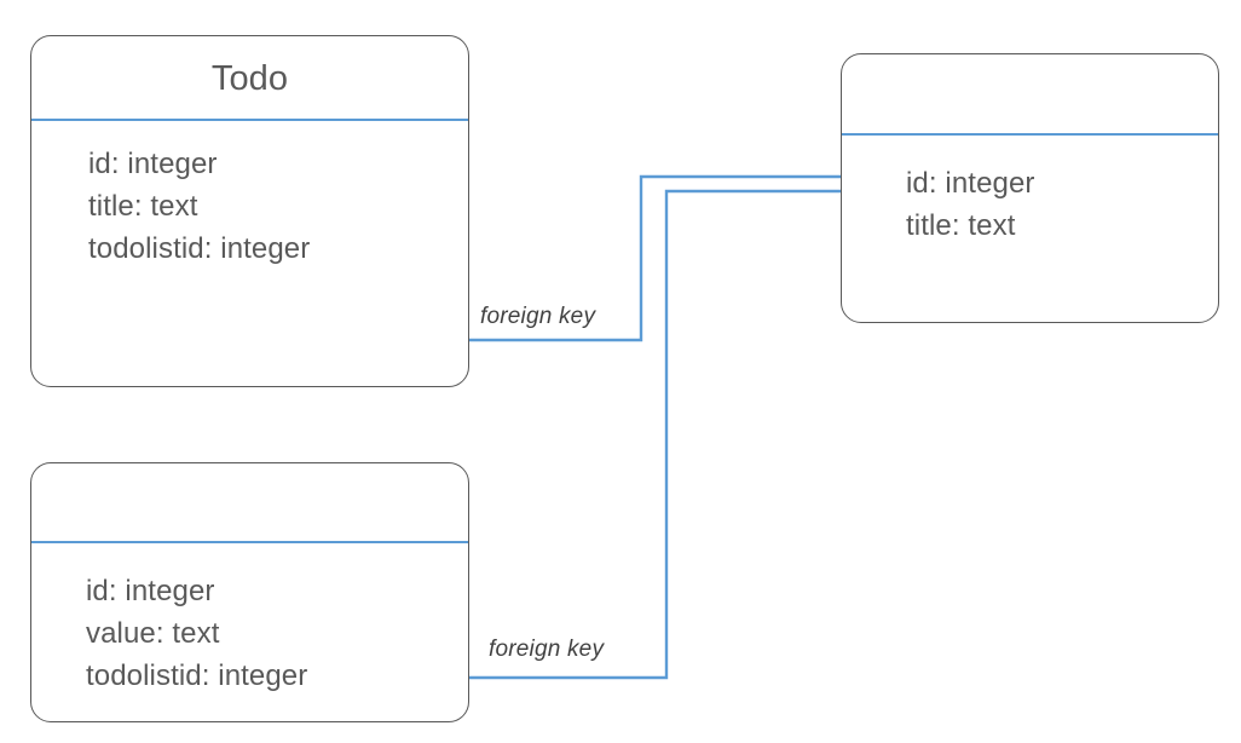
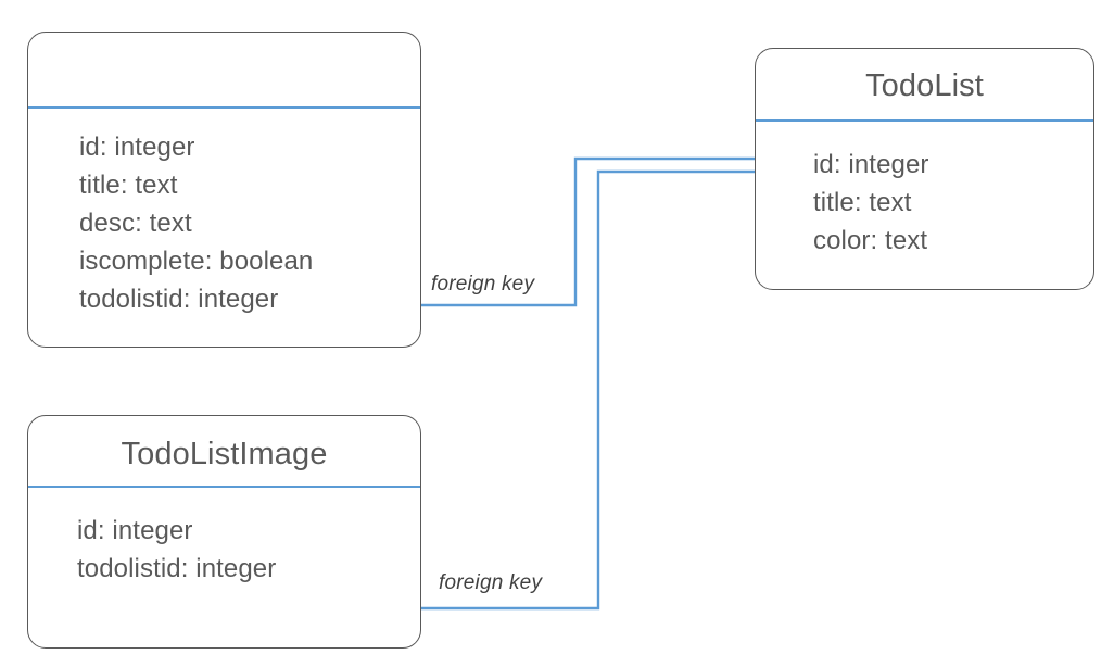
- Todo
  id: integer
  title: text
+ desc: text
+ iscomplete: boolean
  todolistid: integer
+ TodoList
  id: integer
  title: text
+ color: text
+ TodoListImage
  id: integer
- value: text
  todolistid: integer
  foreign key
  foreign key
